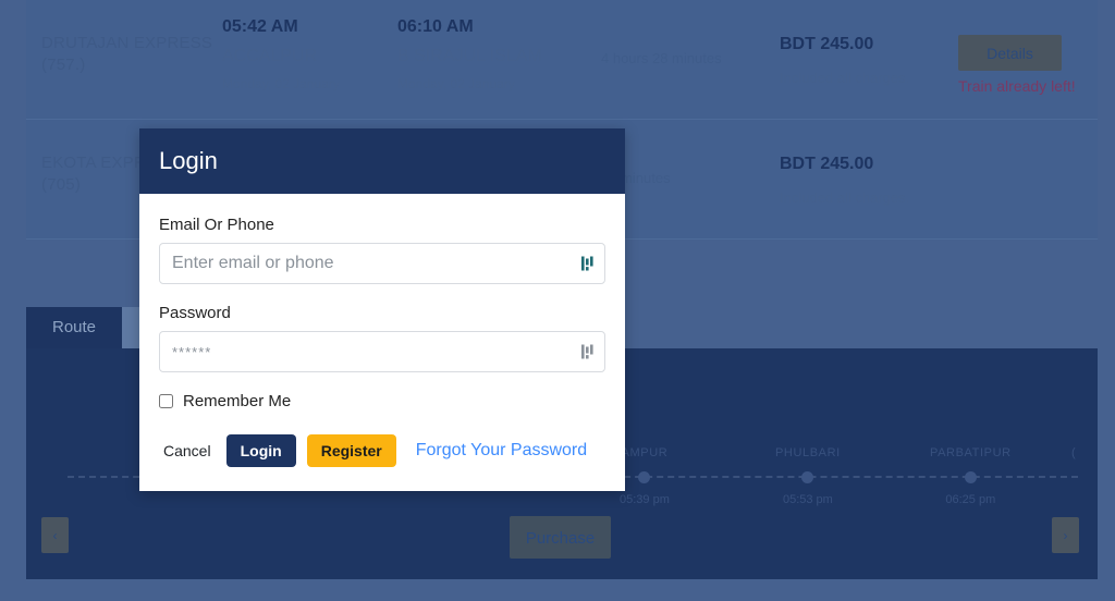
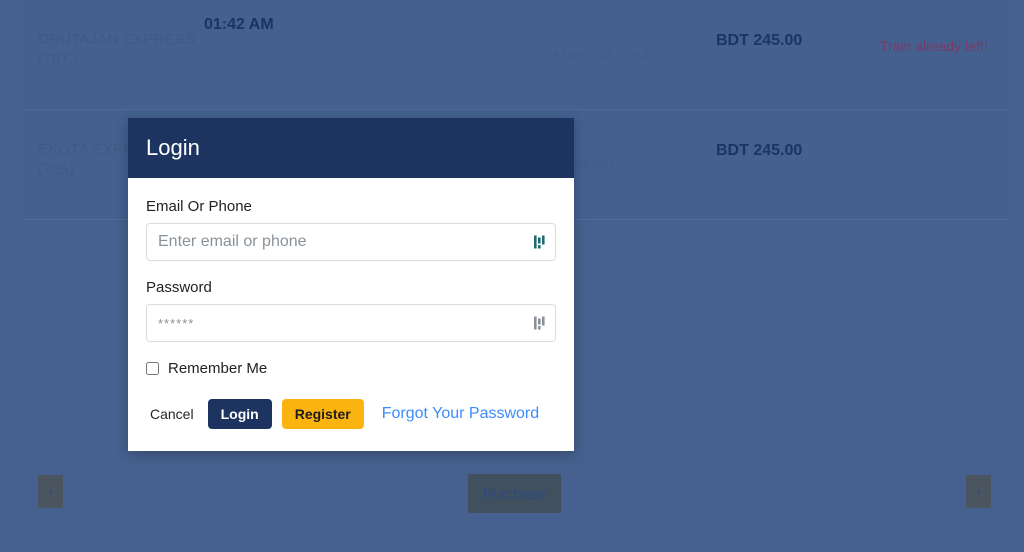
- 05:42 AM
+ 01:42 AM
- 06:10 AM
  BDT 245.00
- Details
  Train already left!
  minutes
  BDT 245.00
- Route
- AMPUR
- 05:39 pm
- PHULBARI
- 05:53 pm
- PARBATIPUR
- 06:25 pm
- (
  Purchase
  ‹
  ›
  Login
  Email Or Phone
  Enter email or phone
  Password
  ******
  Remember Me
  Cancel
  Login
  Register
  Forgot Your Password
